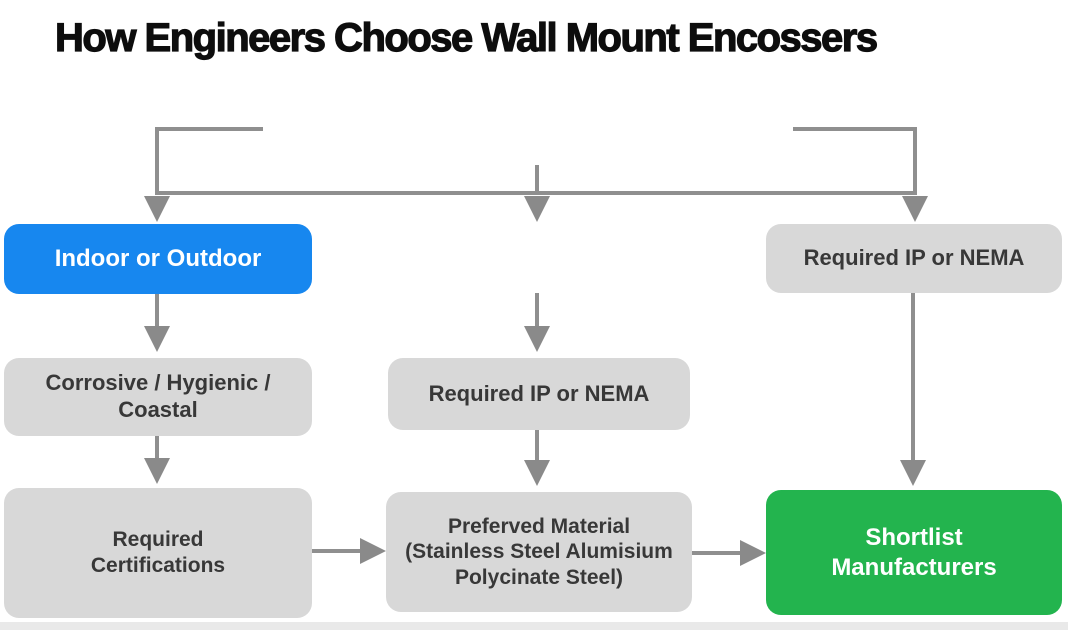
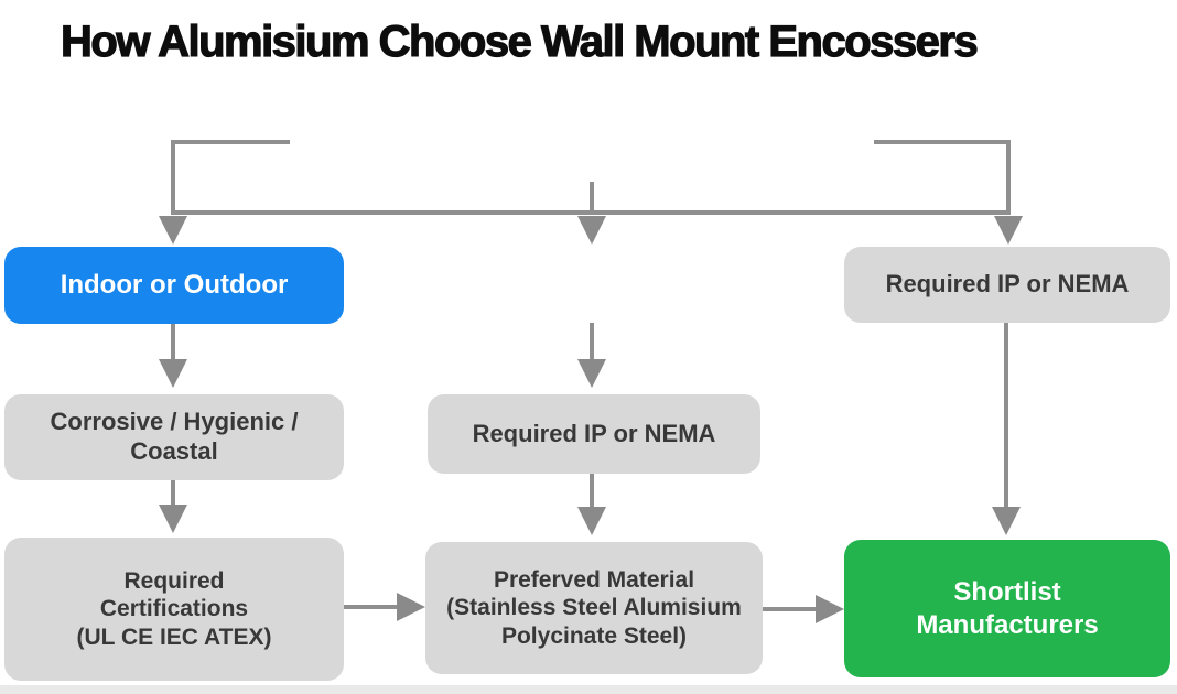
- How Engineers Choose Wall Mount Encossers
+ How Alumisium Choose Wall Mount Encossers
  Indoor or Outdoor
  Required IP or NEMA
  Corrosive / Hygienic /
  Coastal
  Required IP or NEMA
  Required
  Certifications
+ (UL CE IEC ATEX)
  Preferved Material
  (Stainless Steel Alumisium
  Polycinate Steel)
  Shortlist
  Manufacturers
